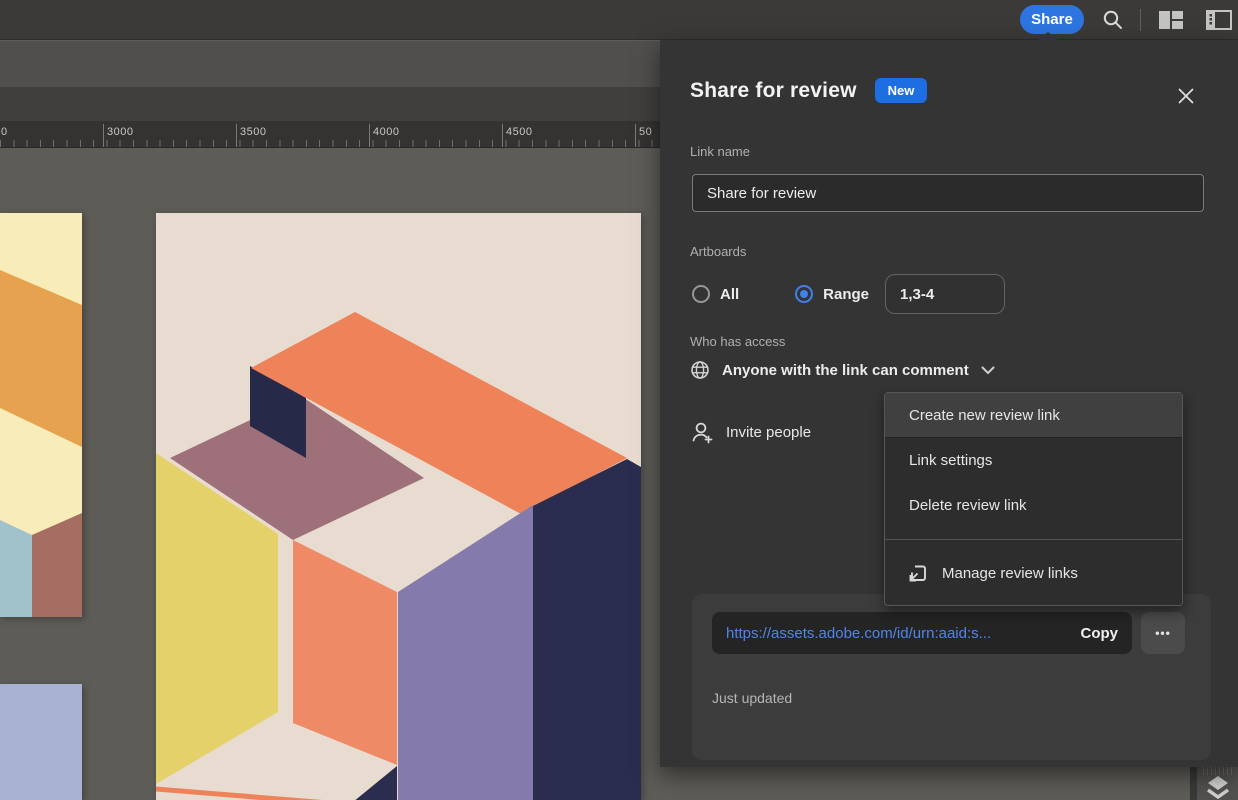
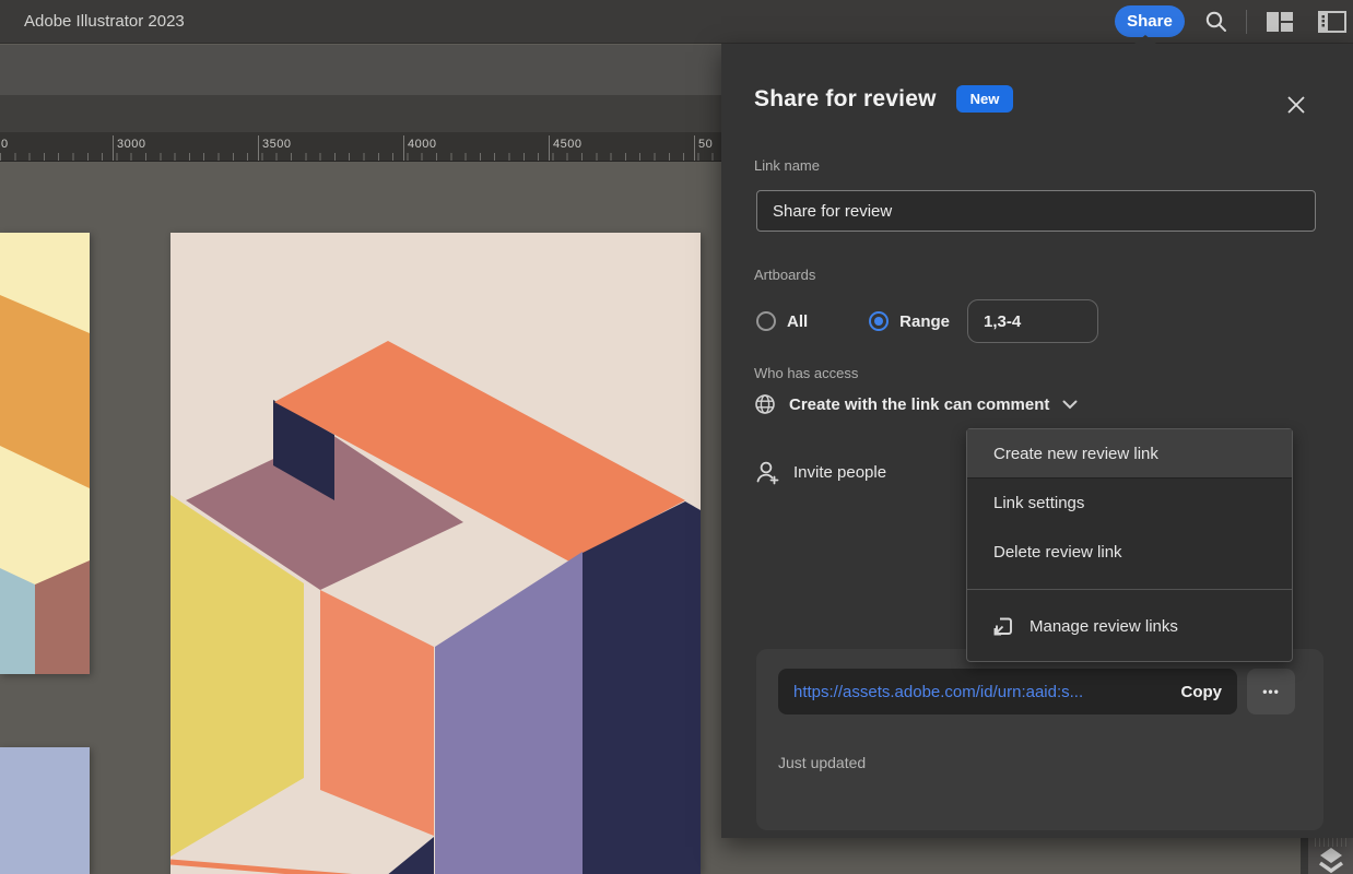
  0
  3000
  3500
  4000
  4500
  50
+ Adobe Illustrator 2023
  Share
  Share for review
  New
  Link name
  Share for review
  Artboards
  All
  Range
  1,3-4
  Who has access
- Anyone with the link can comment
+ Create with the link can comment
  Invite people
  Create new review link
  Link settings
  Delete review link
  Manage review links
  https://assets.adobe.com/id/urn:aaid:s...
  Copy
  •••
  Just updated
